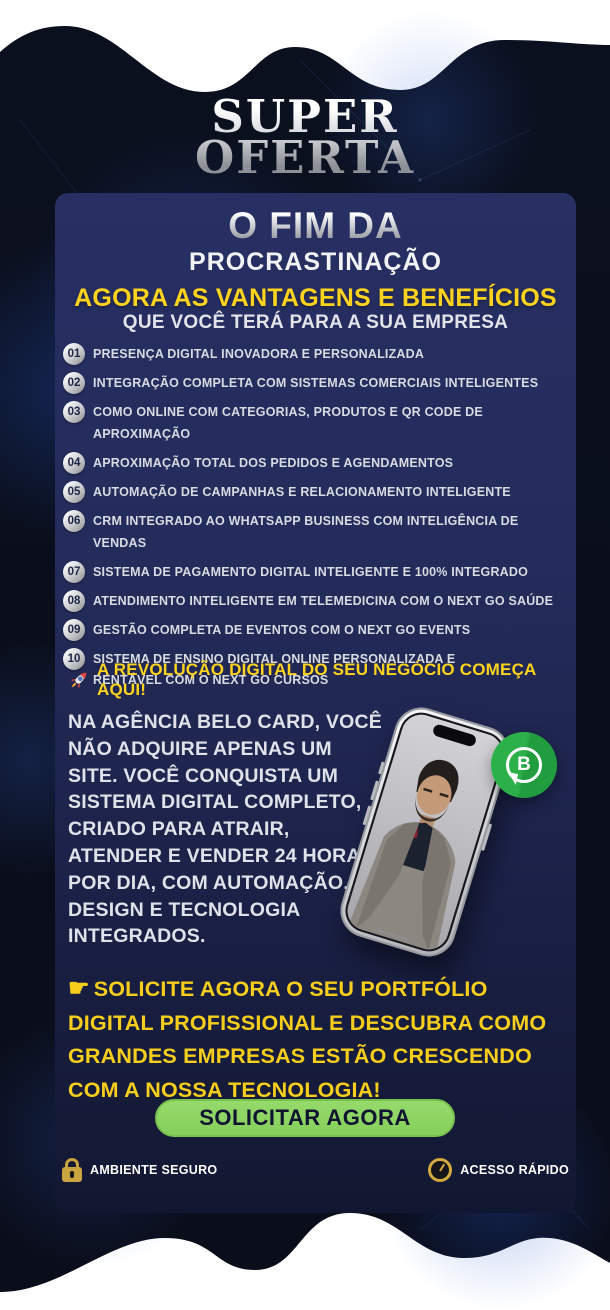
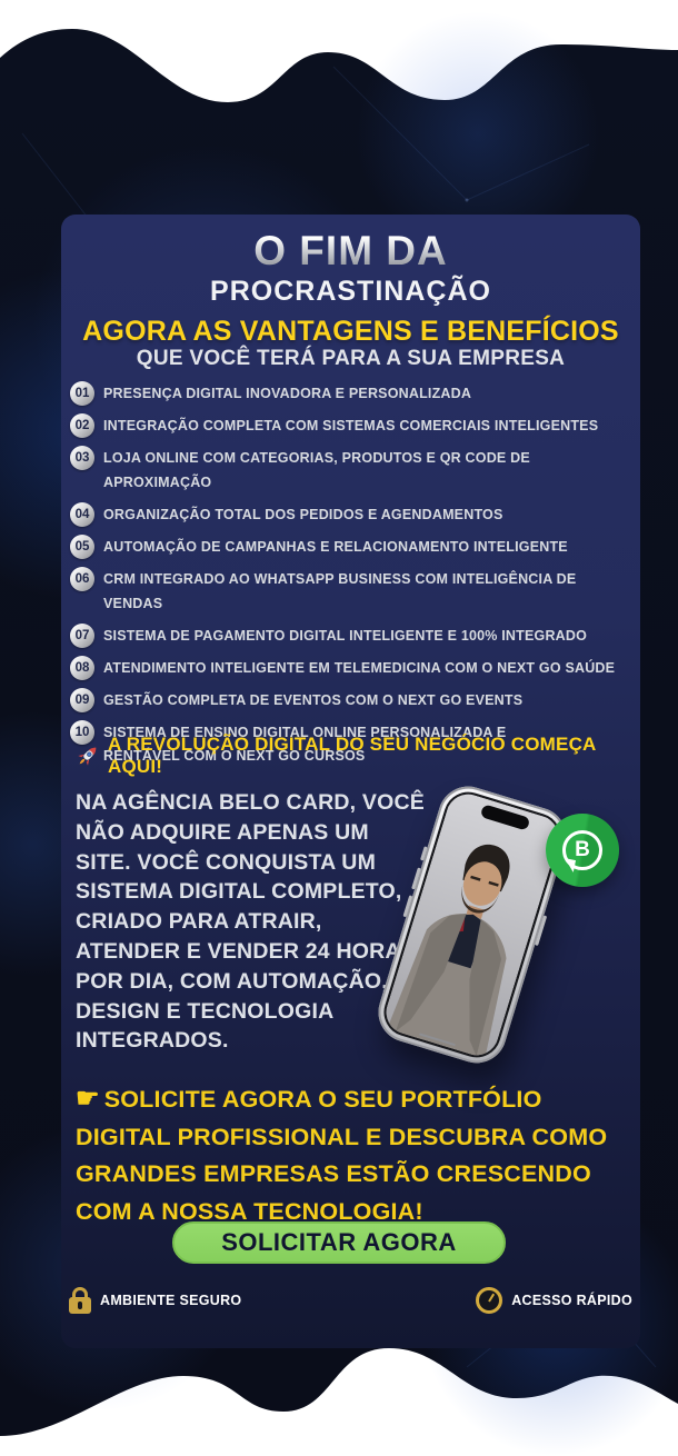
- SUPER
- OFERTA
  O FIM DA
  PROCRASTINAÇÃO
  AGORA AS VANTAGENS E BENEFÍCIOS
  QUE VOCÊ TERÁ PARA A SUA EMPRESA
  01
  PRESENÇA DIGITAL INOVADORA E PERSONALIZADA
  02
  INTEGRAÇÃO COMPLETA COM SISTEMAS COMERCIAIS INTELIGENTES
  03
- COMO ONLINE COM CATEGORIAS, PRODUTOS E QR CODE DE APROXIMAÇÃO
+ LOJA ONLINE COM CATEGORIAS, PRODUTOS E QR CODE DE APROXIMAÇÃO
  04
- APROXIMAÇÃO TOTAL DOS PEDIDOS E AGENDAMENTOS
+ ORGANIZAÇÃO TOTAL DOS PEDIDOS E AGENDAMENTOS
  05
  AUTOMAÇÃO DE CAMPANHAS E RELACIONAMENTO INTELIGENTE
  06
  CRM INTEGRADO AO WHATSAPP BUSINESS COM INTELIGÊNCIA DE VENDAS
  07
  SISTEMA DE PAGAMENTO DIGITAL INTELIGENTE E 100% INTEGRADO
  08
  ATENDIMENTO INTELIGENTE EM TELEMEDICINA COM O NEXT GO SAÚDE
  09
  GESTÃO COMPLETA DE EVENTOS COM O NEXT GO EVENTS
  10
  SISTEMA DE ENSINO DIGITAL ONLINE PERSONALIZADA E RENTÁVEL COM O NEXT GO CURSOS
  A REVOLUÇÃO DIGITAL DO SEU NEGÓCIO COMEÇA AQUI!
  NA AGÊNCIA BELO CARD, VOCÊ NÃO ADQUIRE APENAS UM SITE. VOCÊ CONQUISTA UM SISTEMA DIGITAL COMPLETO, CRIADO PARA ATRAIR, ATENDER E VENDER 24 HORA POR DIA, COM AUTOMAÇÃO, DESIGN E TECNOLOGIA INTEGRADOS.
  B
  ☛ SOLICITE AGORA O SEU PORTFÓLIO DIGITAL PROFISSIONAL E DESCUBRA COMO GRANDES EMPRESAS ESTÃO CRESCENDO COM A NOSSA TECNOLOGIA!
  SOLICITAR AGORA
  AMBIENTE SEGURO
  ACESSO RÁPIDO
